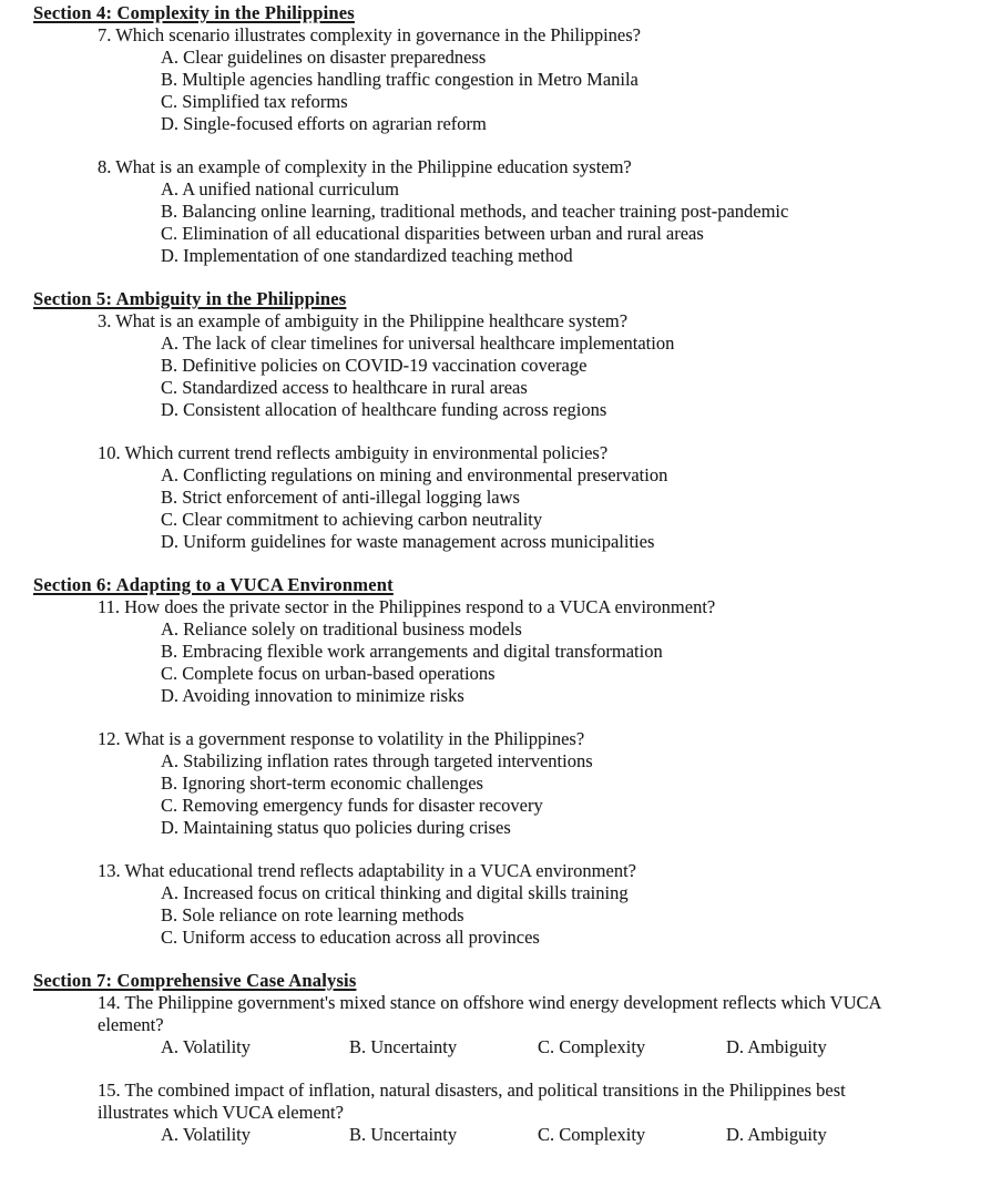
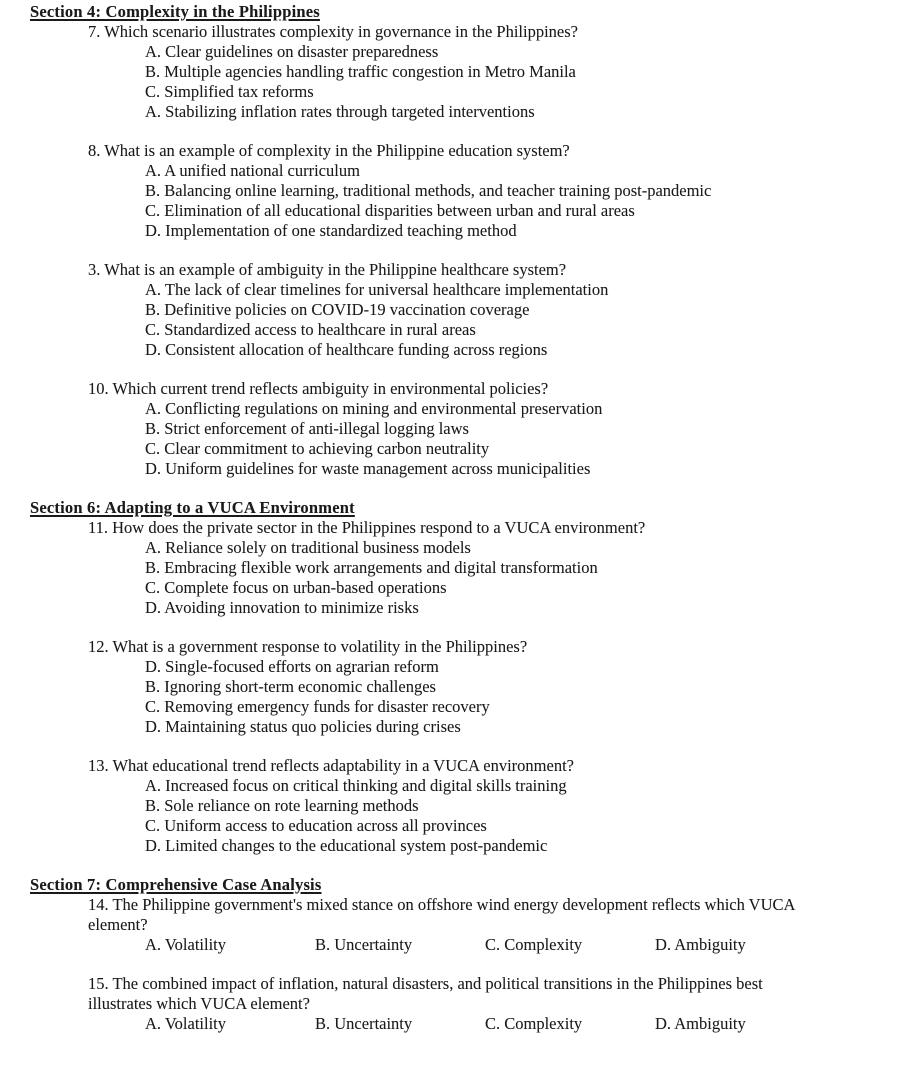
  Section 4: Complexity in the Philippines
  7. Which scenario illustrates complexity in governance in the Philippines?
  A. Clear guidelines on disaster preparedness
  B. Multiple agencies handling traffic congestion in Metro Manila
  C. Simplified tax reforms
- D. Single-focused efforts on agrarian reform
+ A. Stabilizing inflation rates through targeted interventions
  8. What is an example of complexity in the Philippine education system?
  A. A unified national curriculum
  B. Balancing online learning, traditional methods, and teacher training post-pandemic
  C. Elimination of all educational disparities between urban and rural areas
  D. Implementation of one standardized teaching method
- Section 5: Ambiguity in the Philippines
  3. What is an example of ambiguity in the Philippine healthcare system?
  A. The lack of clear timelines for universal healthcare implementation
  B. Definitive policies on COVID-19 vaccination coverage
  C. Standardized access to healthcare in rural areas
  D. Consistent allocation of healthcare funding across regions
  10. Which current trend reflects ambiguity in environmental policies?
  A. Conflicting regulations on mining and environmental preservation
  B. Strict enforcement of anti-illegal logging laws
  C. Clear commitment to achieving carbon neutrality
  D. Uniform guidelines for waste management across municipalities
  Section 6: Adapting to a VUCA Environment
  11. How does the private sector in the Philippines respond to a VUCA environment?
  A. Reliance solely on traditional business models
  B. Embracing flexible work arrangements and digital transformation
  C. Complete focus on urban-based operations
  D. Avoiding innovation to minimize risks
  12. What is a government response to volatility in the Philippines?
- A. Stabilizing inflation rates through targeted interventions
+ D. Single-focused efforts on agrarian reform
  B. Ignoring short-term economic challenges
  C. Removing emergency funds for disaster recovery
  D. Maintaining status quo policies during crises
  13. What educational trend reflects adaptability in a VUCA environment?
  A. Increased focus on critical thinking and digital skills training
  B. Sole reliance on rote learning methods
  C. Uniform access to education across all provinces
+ D. Limited changes to the educational system post-pandemic
  Section 7: Comprehensive Case Analysis
  14. The Philippine government's mixed stance on offshore wind energy development reflects which VUCA
  element?
  A. Volatility
  B. Uncertainty
  C. Complexity
  D. Ambiguity
  15. The combined impact of inflation, natural disasters, and political transitions in the Philippines best
  illustrates which VUCA element?
  A. Volatility
  B. Uncertainty
  C. Complexity
  D. Ambiguity
